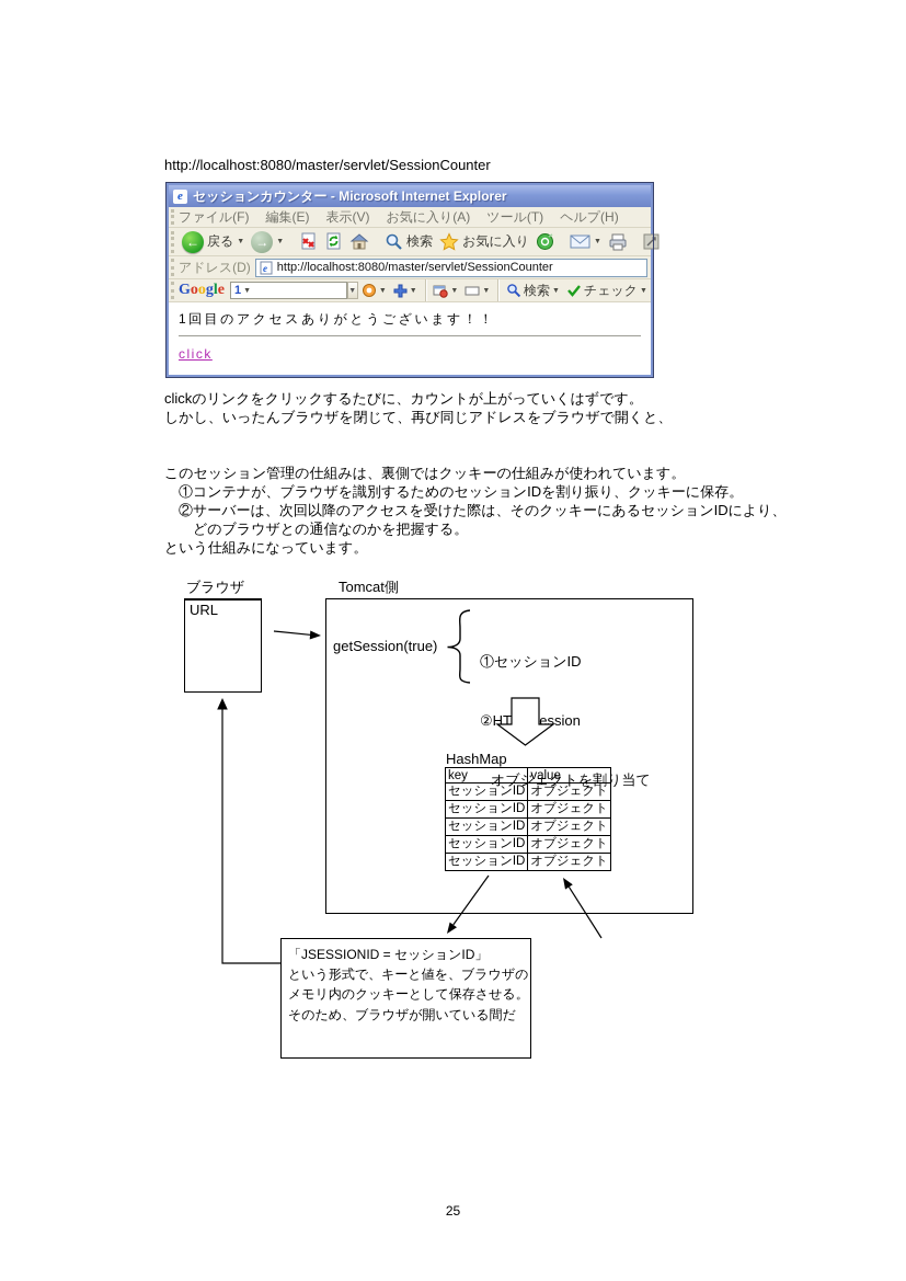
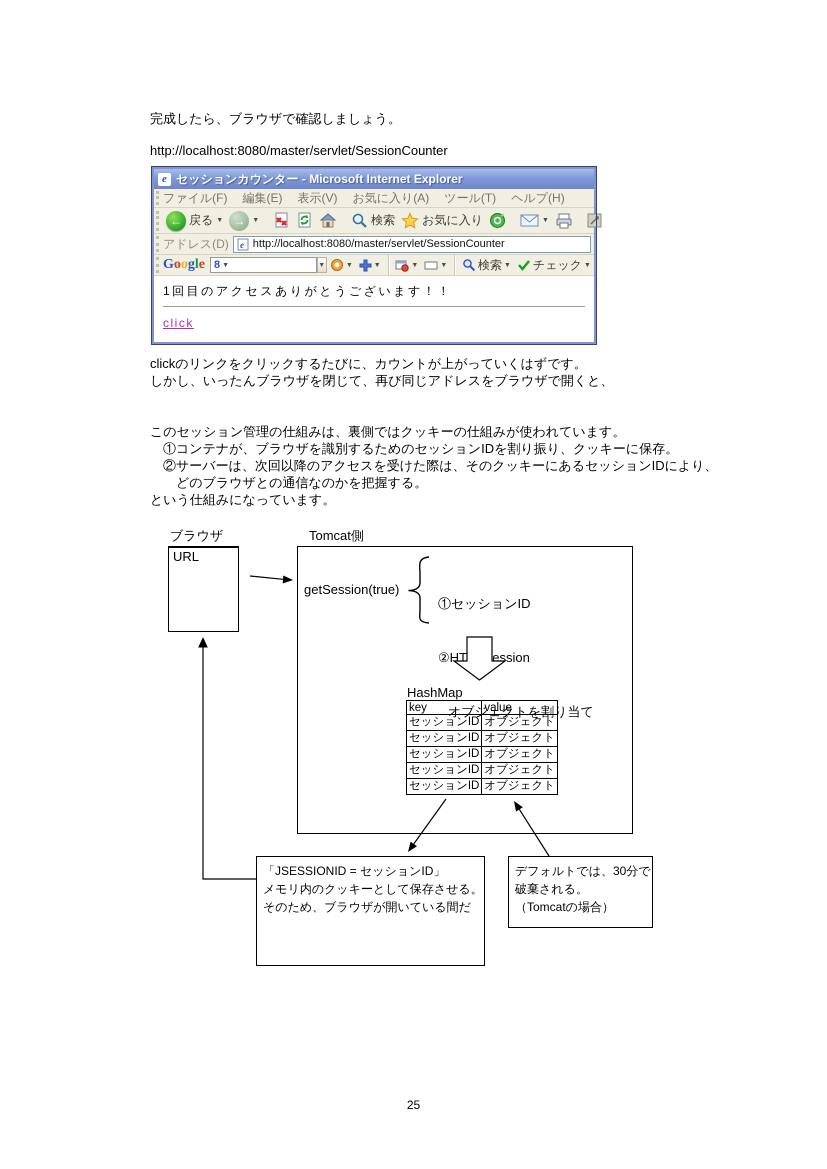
+ 完成したら、ブラウザで確認しましょう。
  http://localhost:8080/master/servlet/SessionCounter
  e
  セッションカウンター - Microsoft Internet Explorer
  ファイル(F)
  編集(E)
  表示(V)
  お気に入り(A)
  ツール(T)
  ヘルプ(H)
  ←
  戻る
  →
  検索
  お気に入り
  アドレス(D)
  e
  http://localhost:8080/master/servlet/SessionCounter
  Google
- 1
+ 8
  検索
  チェック
  1回目のアクセスありがとうございます！！
  click
  clickのリンクをクリックするたびに、カウントが上がっていくはずです。
  しかし、いったんブラウザを閉じて、再び同じアドレスをブラウザで開くと、
  このセッション管理の仕組みは、裏側ではクッキーの仕組みが使われています。
  ①コンテナが、ブラウザを識別するためのセッションIDを割り振り、クッキーに保存。
  ②サーバーは、次回以降のアクセスを受けた際は、そのクッキーにあるセッションIDにより、
  どのブラウザとの通信なのかを把握する。
  という仕組みになっています。
  ブラウザ
  URL
  Tomcat側
  getSession(true)
  ①セッションID
  ②HTession
  オブジェクトを割り当て
  HashMap
  key	value
  セッションID	オブジェクト
  セッションID	オブジェクト
  セッションID	オブジェクト
  セッションID	オブジェクト
  セッションID	オブジェクト
  「JSESSIONID = セッションID」
- という形式で、キーと値を、ブラウザの
  メモリ内のクッキーとして保存させる。
  そのため、ブラウザが開いている間だ
+ デフォルトでは、30分で
+ 破棄される。
+ （Tomcatの場合）
  25
